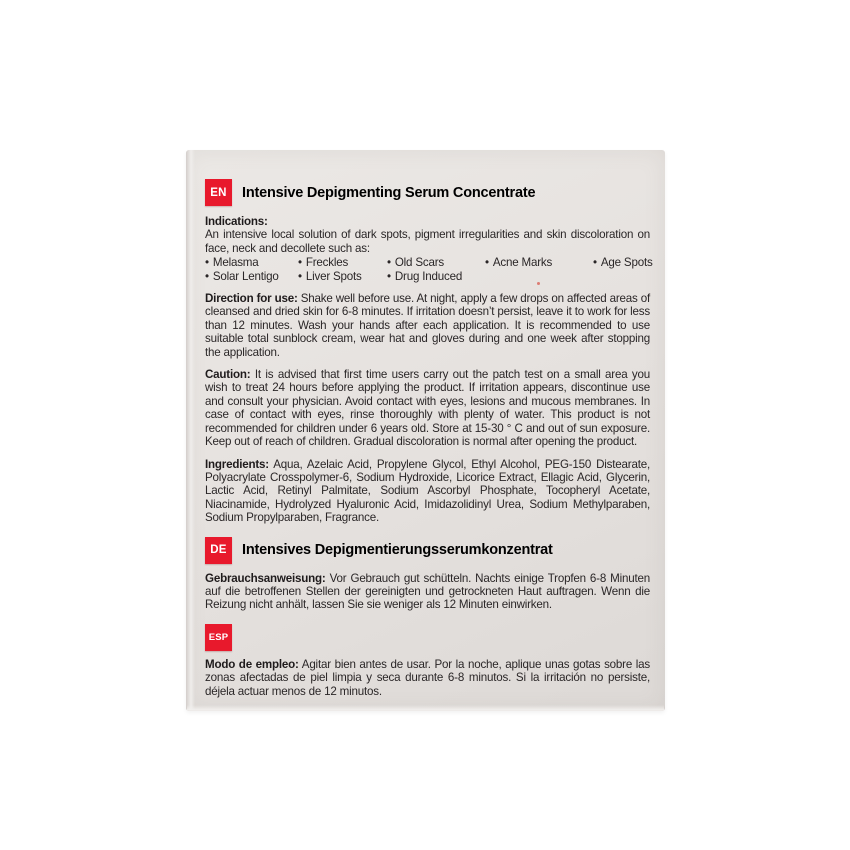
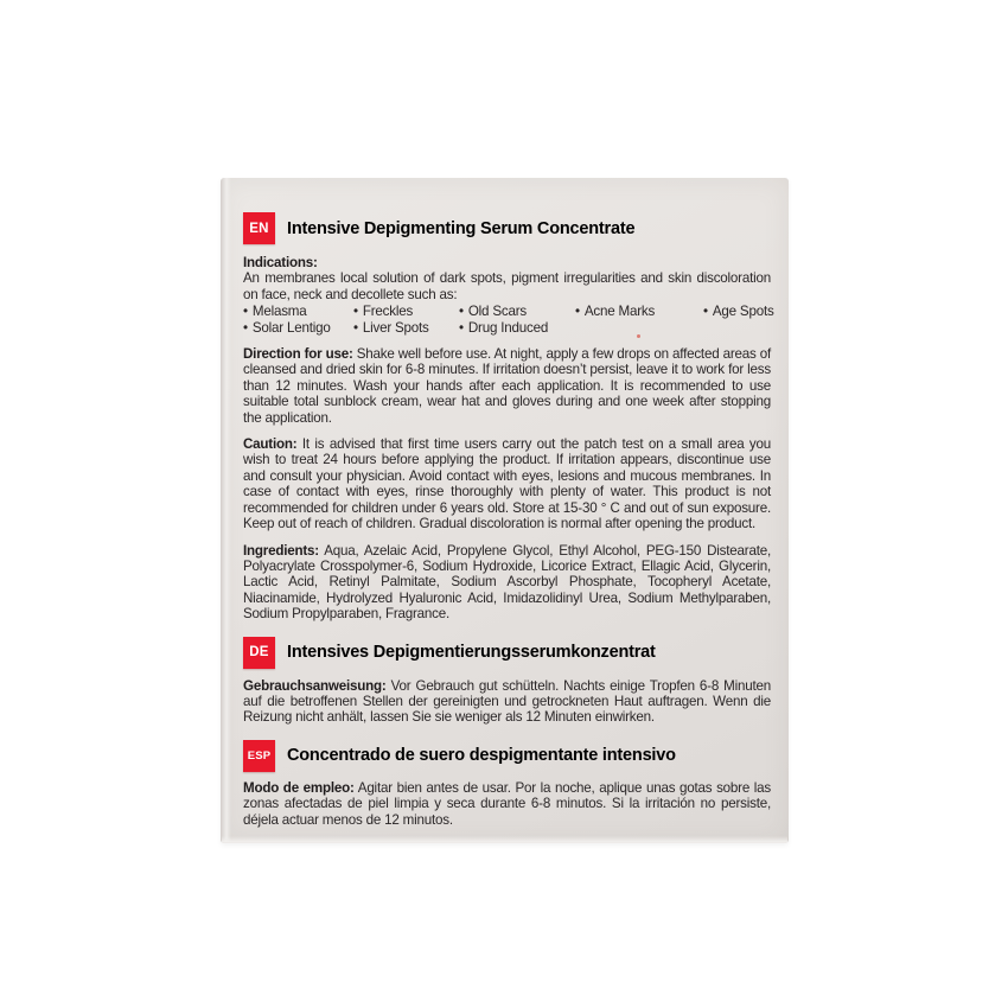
  EN
  Intensive Depigmenting Serum Concentrate
  Indications:
- An intensive local solution of dark spots, pigment irregularities and skin discoloration on face, neck and decollete such as:
+ An membranes local solution of dark spots, pigment irregularities and skin discoloration on face, neck and decollete such as:
  • Melasma
  • Freckles
  • Old Scars
  • Acne Marks
  • Age Spots
  • Solar Lentigo
  • Liver Spots
  • Drug Induced
  Direction for use: Shake well before use. At night, apply a few drops on affected areas of cleansed and dried skin for 6-8 minutes. If irritation doesn’t persist, leave it to work for less than 12 minutes. Wash your hands after each application. It is recommended to use suitable total sunblock cream, wear hat and gloves during and one week after stopping the application.
  Caution: It is advised that first time users carry out the patch test on a small area you wish to treat 24 hours before applying the product. If irritation appears, discontinue use and consult your physician. Avoid contact with eyes, lesions and mucous membranes. In case of contact with eyes, rinse thoroughly with plenty of water. This product is not recommended for children under 6 years old. Store at 15-30 ° C and out of sun exposure. Keep out of reach of children. Gradual discoloration is normal after opening the product.
  Ingredients: Aqua, Azelaic Acid, Propylene Glycol, Ethyl Alcohol, PEG-150 Distearate, Polyacrylate Crosspolymer-6, Sodium Hydroxide, Licorice Extract, Ellagic Acid, Glycerin, Lactic Acid, Retinyl Palmitate, Sodium Ascorbyl Phosphate, Tocopheryl Acetate, Niacinamide, Hydrolyzed Hyaluronic Acid, Imidazolidinyl Urea, Sodium Methylparaben, Sodium Propylparaben, Fragrance.
  DE
  Intensives Depigmentierungsserumkonzentrat
  Gebrauchsanweisung: Vor Gebrauch gut schütteln. Nachts einige Tropfen 6-8 Minuten auf die betroffenen Stellen der gereinigten und getrockneten Haut auftragen. Wenn die Reizung nicht anhält, lassen Sie sie weniger als 12 Minuten einwirken.
  ESP
+ Concentrado de suero despigmentante intensivo
  Modo de empleo: Agitar bien antes de usar. Por la noche, aplique unas gotas sobre las zonas afectadas de piel limpia y seca durante 6-8 minutos. Si la irritación no persiste, déjela actuar menos de 12 minutos.
